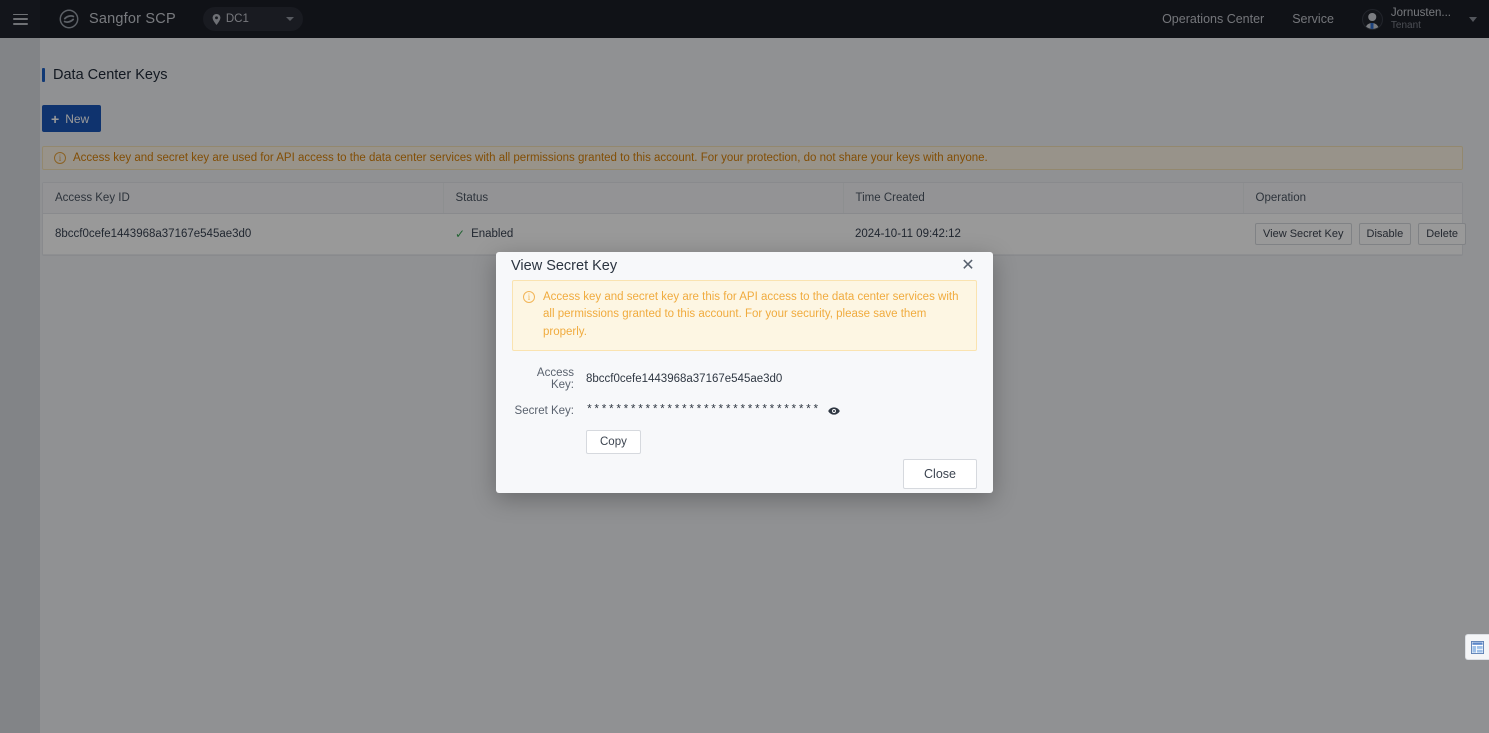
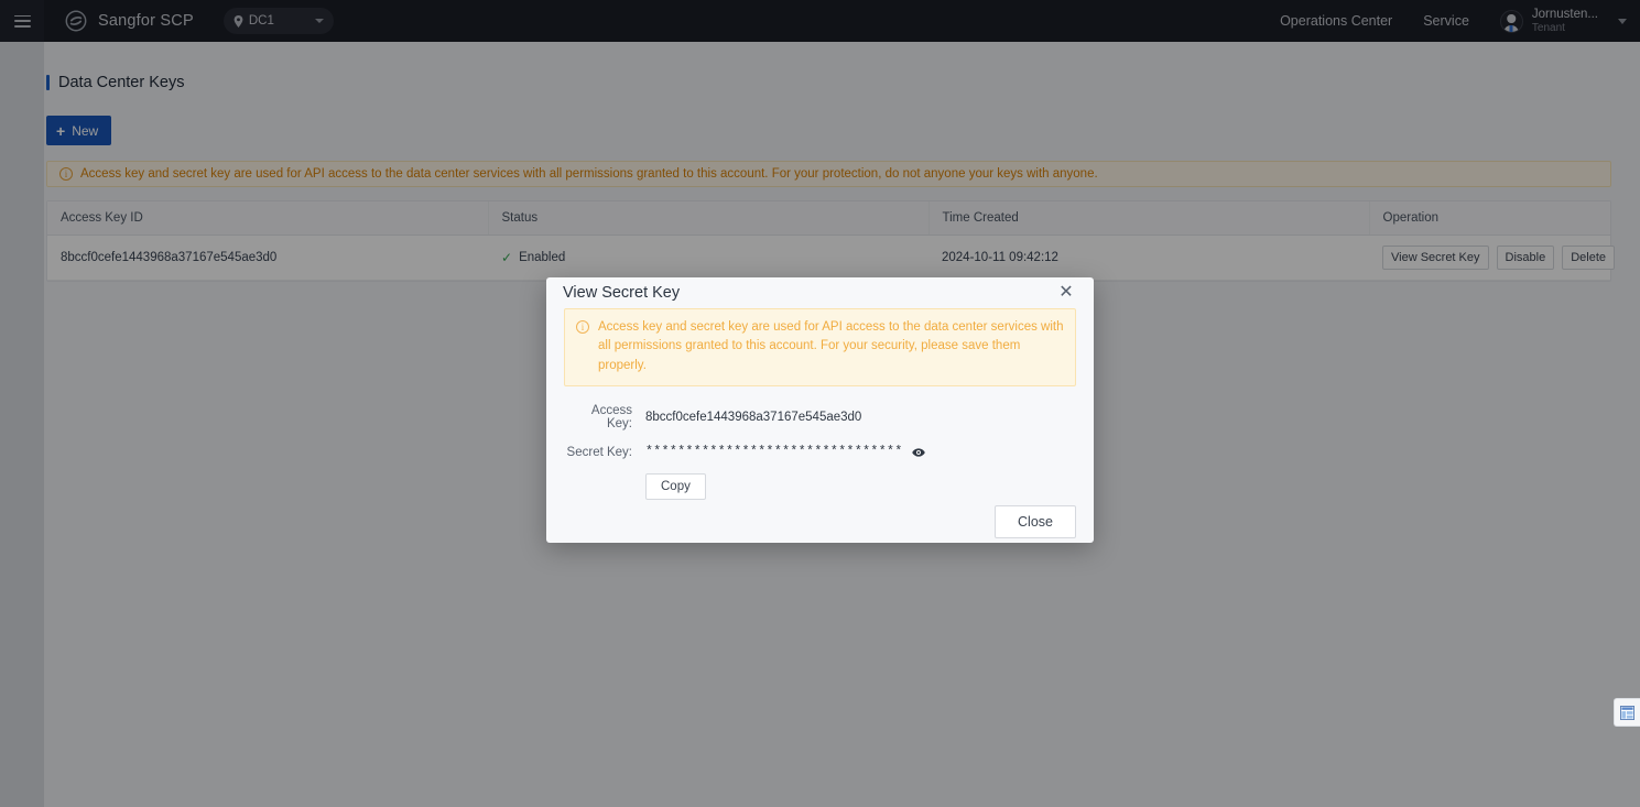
  Data Center Keys
  +
  New
  i
- Access key and secret key are used for API access to the data center services with all permissions granted to this account. For your protection, do not share your keys with anyone.
+ Access key and secret key are used for API access to the data center services with all permissions granted to this account. For your protection, do not anyone your keys with anyone.
  Access Key ID	Status	Time Created	Operation
  8bccf0cefe1443968a37167e545ae3d0	✓ Enabled	2024-10-11 09:42:12	View Secret Key Disable Delete
  Sangfor SCP
  DC1
  Operations Center
  Service
  Jornusten...
  Tenant
  View Secret Key
  ✕
  i
- Access key and secret key are this for API access to the data center services with all permissions granted to this account. For your security, please save them properly.
+ Access key and secret key are used for API access to the data center services with all permissions granted to this account. For your security, please save them properly.
  Access Key:
  8bccf0cefe1443968a37167e545ae3d0
  Secret Key:
  ********************************
  Copy
  Close
